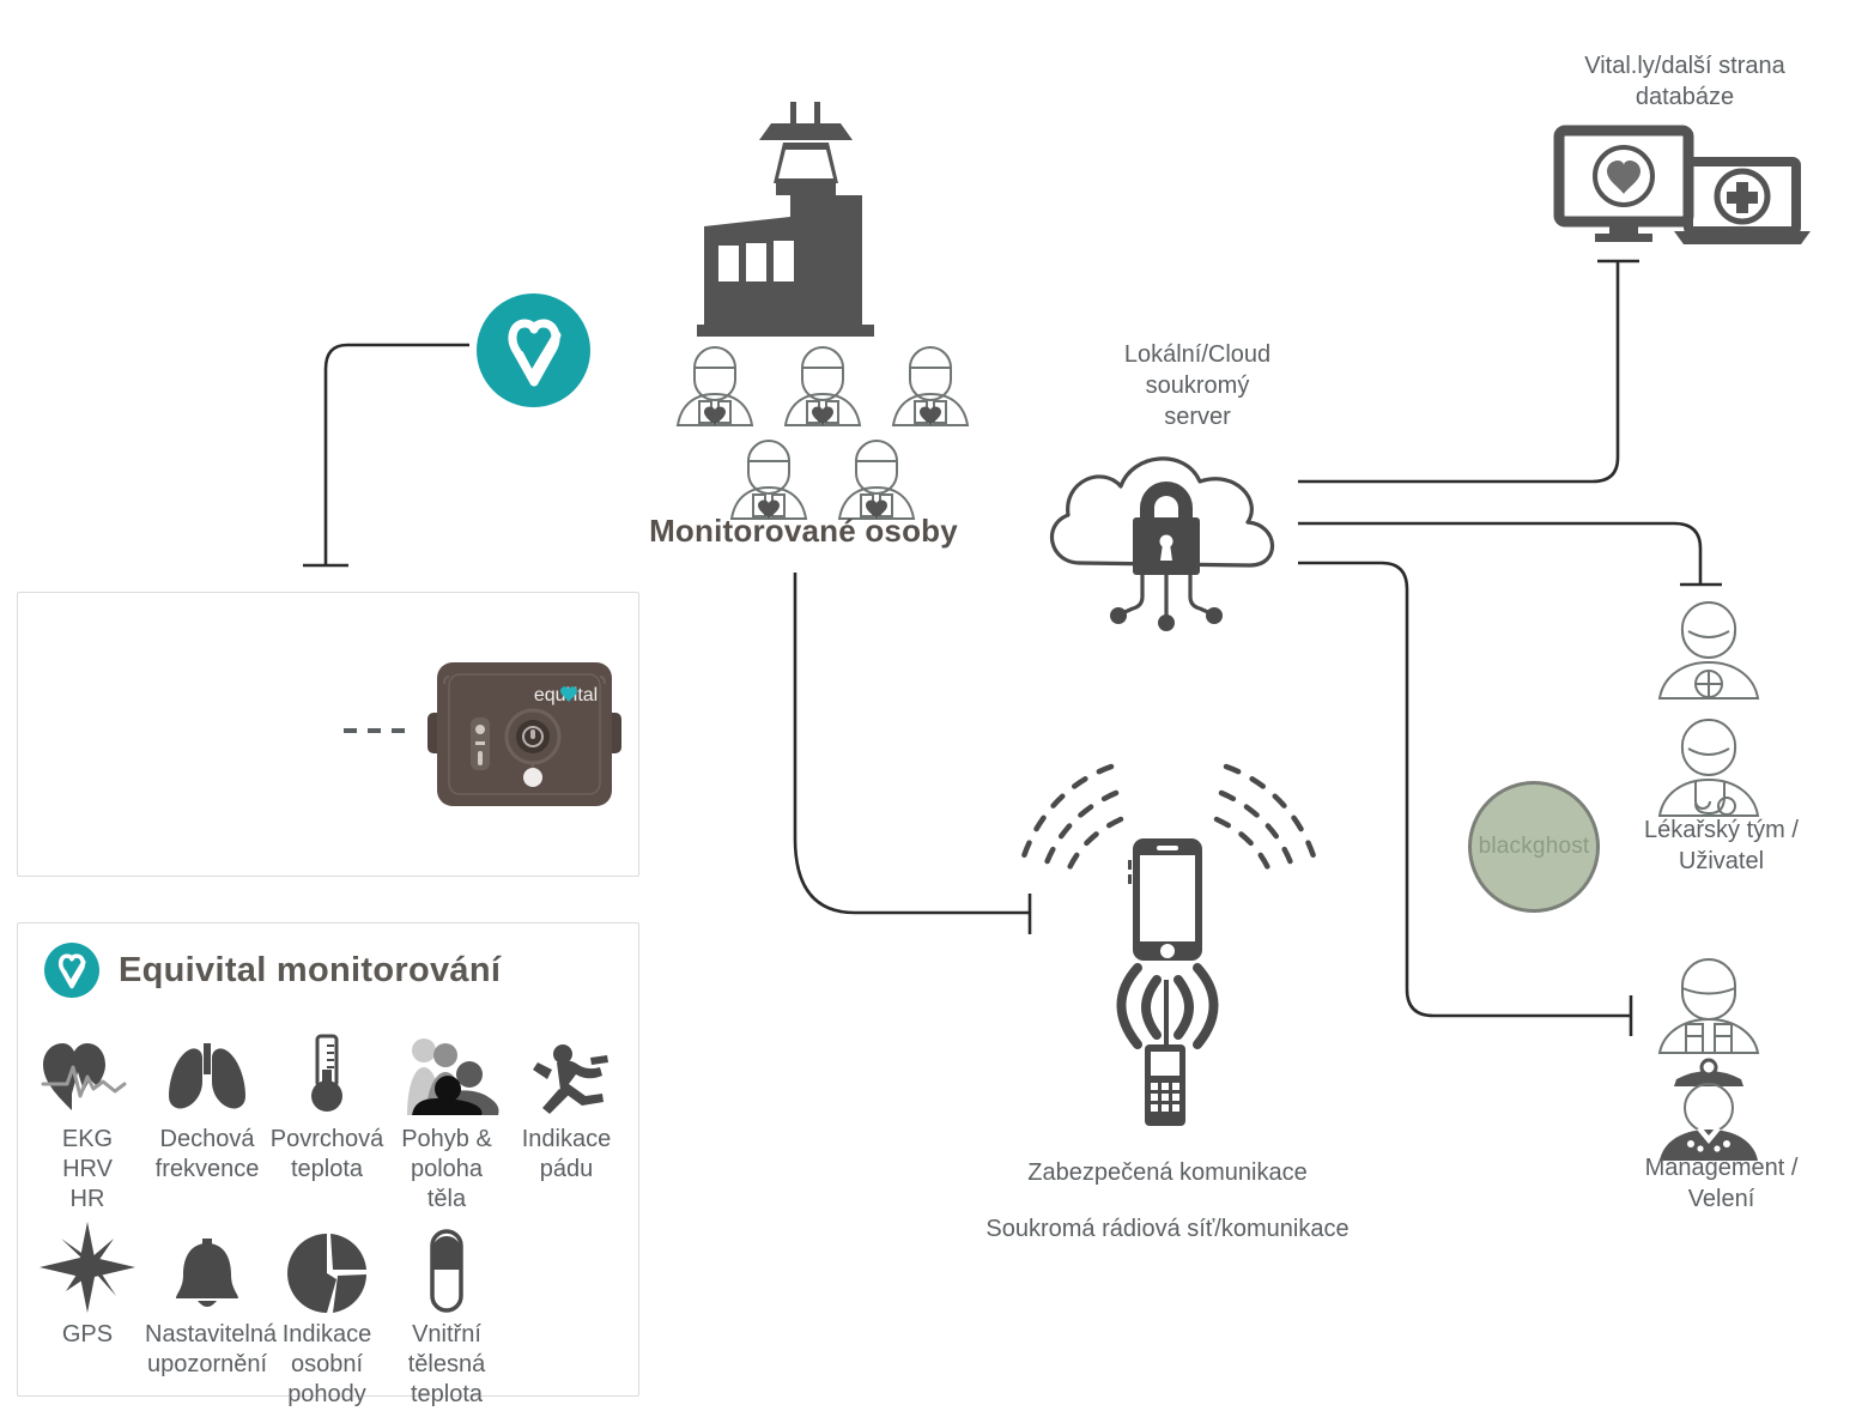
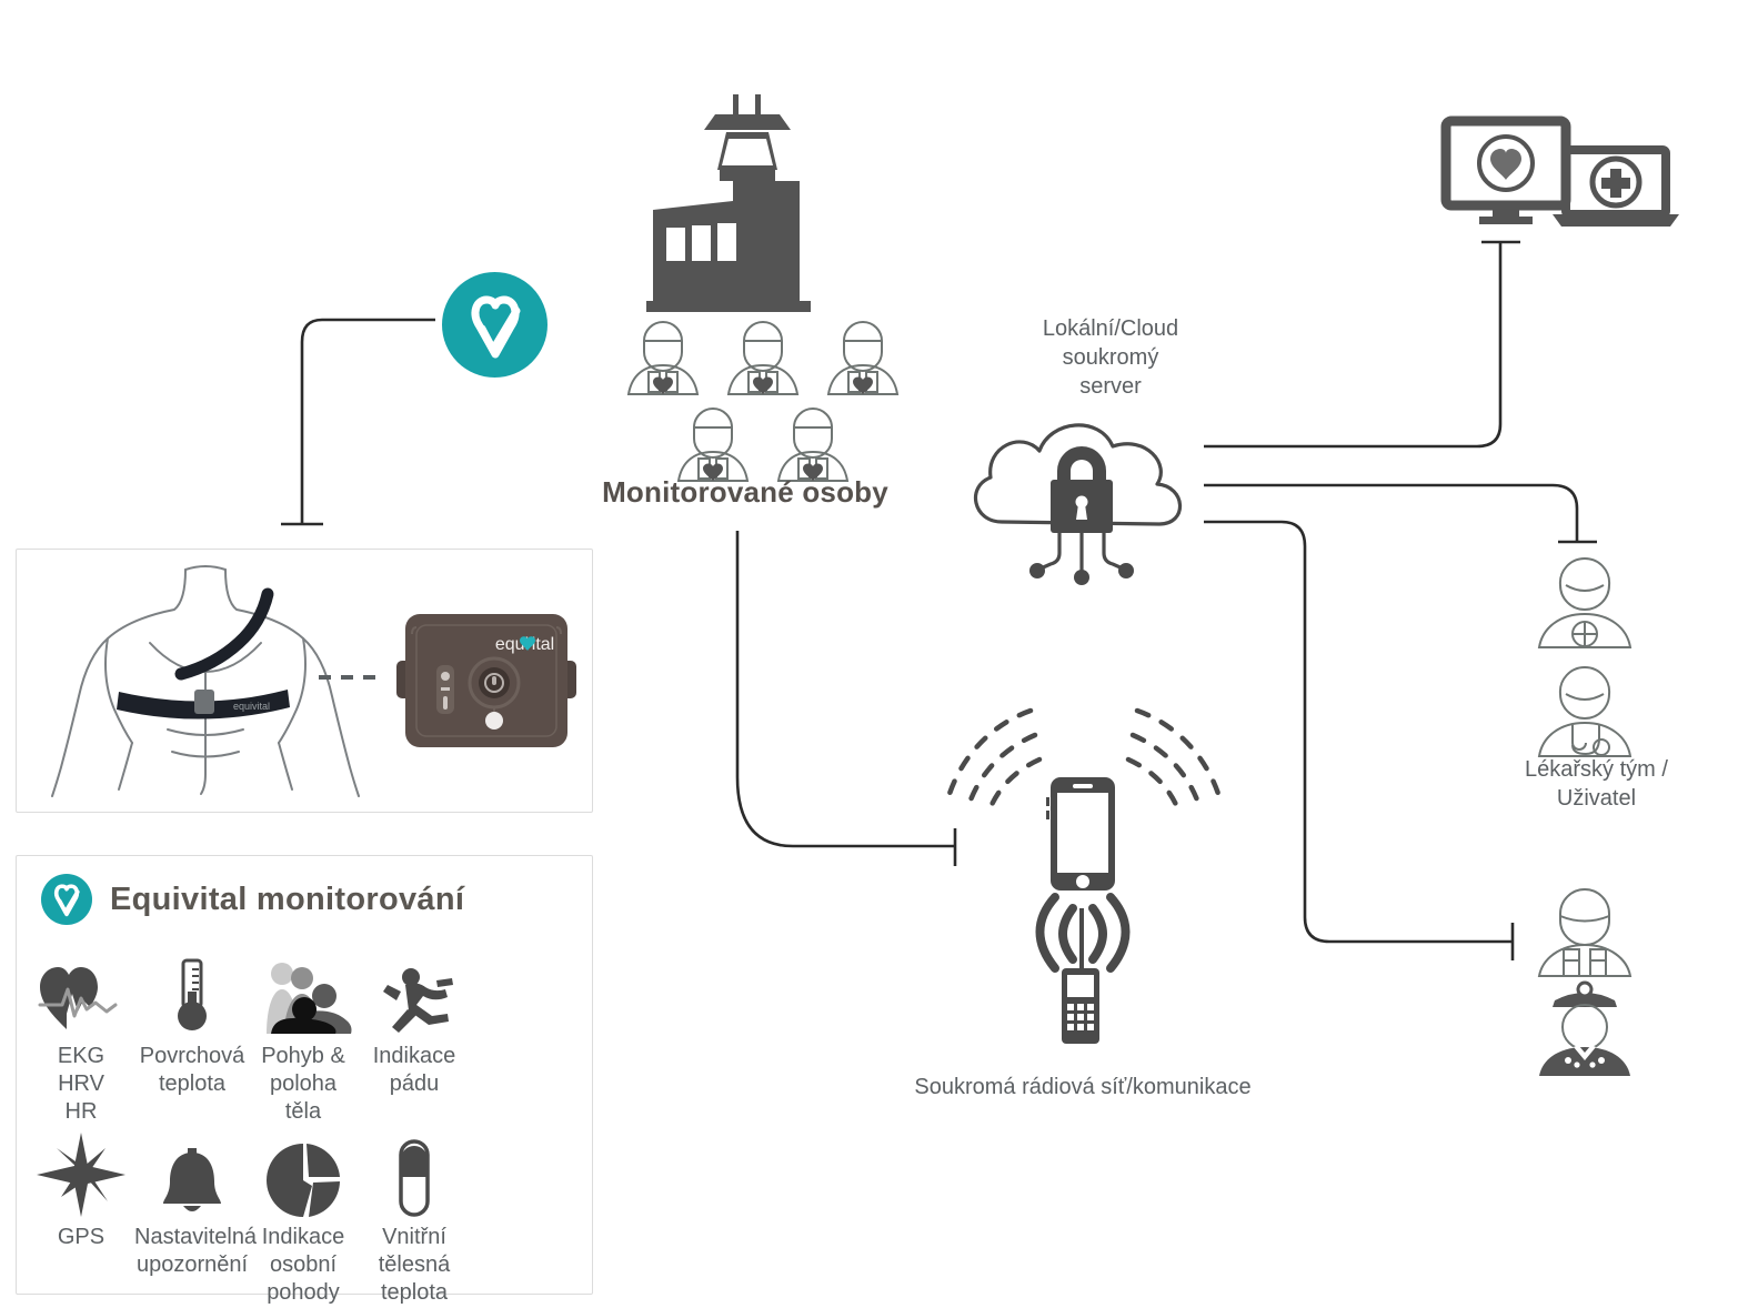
  Monitorované osoby
- Vital.ly/další strana
- databáze
  Lokální/Cloud
  soukromý
  server
  Lékařský tým /
  Uživatel
- blackghost
- Management /
- Velení
- Zabezpečená komunikace
  Soukromá rádiová síť/komunikace
+ equivital
  equ
  ital
  Equivital monitorování
  EKG
  HRV
  HR
- Dechová
- frekvence
  Povrchová
  teplota
  Pohyb &
  poloha
  těla
  Indikace
  pádu
  GPS
  Nastaviteln
  upozornění
  Indikace
  osobní
  pohody
  Vnitřní
  tělesná
  teplota
